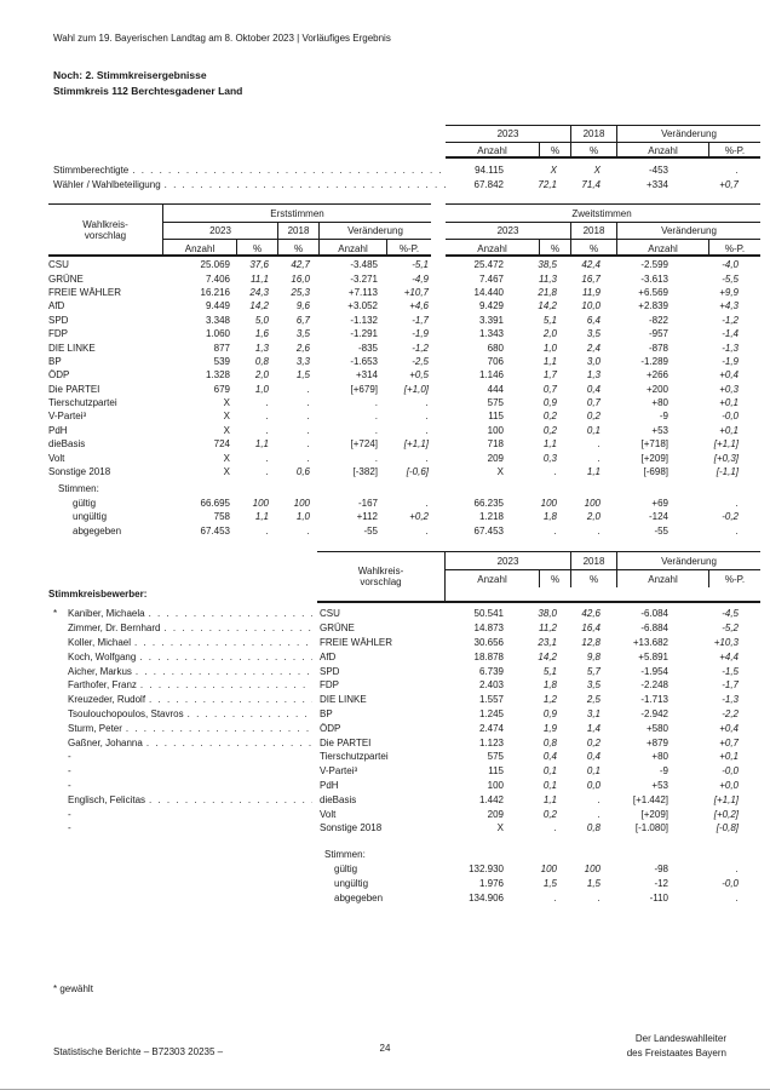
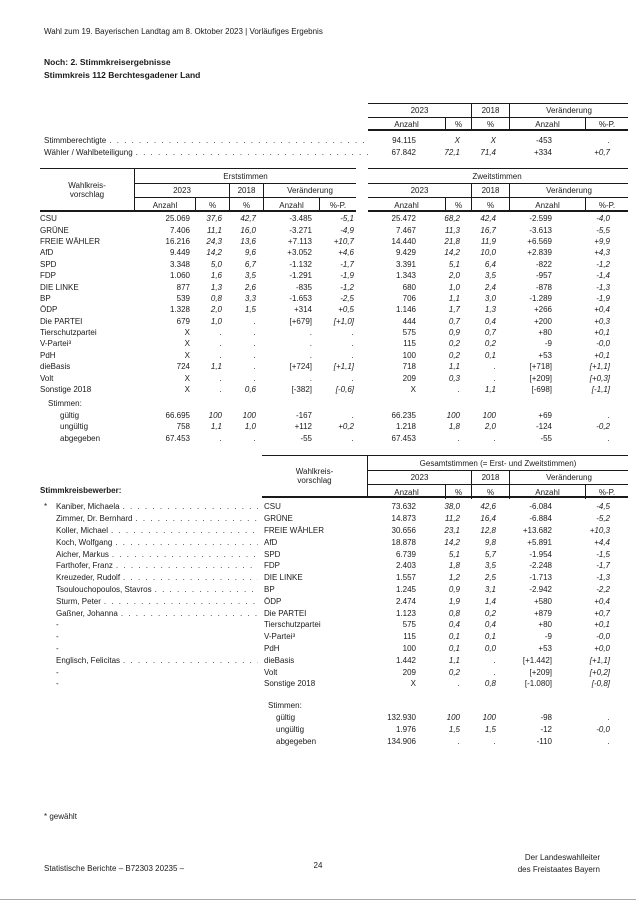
  Wahl zum 19. Bayerischen Landtag am 8. Oktober 2023 | Vorläufiges Ergebnis
  Noch: 2. Stimmkreisergebnisse
  Stimmkreis 112 Berchtesgadener Land
  2023
  2018
  Veränderung
  Anzahl
  %
  %
  Anzahl
  %-P.
  Stimmberechtigte
  94.115
  X
  X
  -453
  .
  Wähler / Wahlbeteiligung
  67.842
  72,1
  71,4
  +334
  +0,7
  Wahlkreis-
  vorschlag
  Erststimmen
  2023
  2018
  Veränderung
  Anzahl
  %
  %
  Anzahl
  %-P.
  Zweitstimmen
  2023
  2018
  Veränderung
  Anzahl
  %
  %
  Anzahl
  %-P.
  CSU
  25.069
  37,6
  42,7
  -3.485
  -5,1
  25.472
- 38,5
+ 68,2
  42,4
  -2.599
  -4,0
  GRÜNE
  7.406
  11,1
  16,0
  -3.271
  -4,9
  7.467
  11,3
  16,7
  -3.613
  -5,5
  FREIE WÄHLER
  16.216
  24,3
- 25,3
+ 13,6
  +7.113
  +10,7
  14.440
  21,8
  11,9
  +6.569
  +9,9
  AfD
  9.449
  14,2
  9,6
  +3.052
  +4,6
  9.429
  14,2
  10,0
  +2.839
  +4,3
  SPD
  3.348
  5,0
  6,7
  -1.132
  -1,7
  3.391
  5,1
  6,4
  -822
  -1,2
  FDP
  1.060
  1,6
  3,5
  -1.291
  -1,9
  1.343
  2,0
  3,5
  -957
  -1,4
  DIE LINKE
  877
  1,3
  2,6
  -835
  -1,2
  680
  1,0
  2,4
  -878
  -1,3
  BP
  539
  0,8
  3,3
  -1.653
  -2,5
  706
  1,1
  3,0
  -1.289
  -1,9
  ÖDP
  1.328
  2,0
  1,5
  +314
  +0,5
  1.146
  1,7
  1,3
  +266
  +0,4
  Die PARTEI
  679
  1,0
  .
  [+679]
  [+1,0]
  444
  0,7
  0,4
  +200
  +0,3
  Tierschutzpartei
  X
  .
  .
  .
  .
  575
  0,9
  0,7
  +80
  +0,1
  V-Partei³
  X
  .
  .
  .
  .
  115
  0,2
  0,2
  -9
  -0,0
  PdH
  X
  .
  .
  .
  .
  100
  0,2
  0,1
  +53
  +0,1
  dieBasis
  724
  1,1
  .
  [+724]
  [+1,1]
  718
  1,1
  .
  [+718]
  [+1,1]
  Volt
  X
  .
  .
  .
  .
  209
  0,3
  .
  [+209]
  [+0,3]
  Sonstige 2018
  X
  .
  0,6
  [-382]
  [-0,6]
  X
  .
  1,1
  [-698]
  [-1,1]
  Stimmen:
  gültig
  66.695
  100
  100
  -167
  .
  66.235
  100
  100
  +69
  .
  ungültig
  758
  1,1
  1,0
  +112
  +0,2
  1.218
  1,8
  2,0
  -124
  -0,2
  abgegeben
  67.453
  .
  .
  -55
  .
  67.453
  .
  .
  -55
  .
  Stimmkreisbewerber:
  Wahlkreis-
  vorschlag
+ Gesamtstimmen (= Erst- und Zweitstimmen)
  2023
  2018
  Veränderung
  Anzahl
  %
  %
  Anzahl
  %-P.
  *
  Kaniber, Michaela
  CSU
- 50.541
+ 73.632
  38,0
  42,6
  -6.084
  -4,5
  Zimmer, Dr. Bernhard
  GRÜNE
  14.873
  11,2
  16,4
  -6.884
  -5,2
  Koller, Michael
  FREIE WÄHLER
  30.656
  23,1
  12,8
  +13.682
  +10,3
  Koch, Wolfgang
  AfD
  18.878
  14,2
  9,8
  +5.891
  +4,4
  Aicher, Markus
  SPD
  6.739
  5,1
  5,7
  -1.954
  -1,5
  Farthofer, Franz
  FDP
  2.403
  1,8
  3,5
  -2.248
  -1,7
  Kreuzeder, Rudolf
  DIE LINKE
  1.557
  1,2
  2,5
  -1.713
  -1,3
  Tsoulouchopoulos, Stavros
  BP
  1.245
  0,9
  3,1
  -2.942
  -2,2
  Sturm, Peter
  ÖDP
  2.474
  1,9
  1,4
  +580
  +0,4
  Gaßner, Johanna
  Die PARTEI
  1.123
  0,8
  0,2
  +879
  +0,7
  -
  Tierschutzpartei
  575
  0,4
  0,4
  +80
  +0,1
  -
  V-Partei³
  115
  0,1
  0,1
  -9
  -0,0
  -
  PdH
  100
  0,1
  0,0
  +53
  +0,0
  Englisch, Felicitas
  dieBasis
  1.442
  1,1
  .
  [+1.442]
  [+1,1]
  -
  Volt
  209
  0,2
  .
  [+209]
  [+0,2]
  -
  Sonstige 2018
  X
  .
  0,8
  [-1.080]
  [-0,8]
  Stimmen:
  gültig
  132.930
  100
  100
  -98
  .
  ungültig
  1.976
  1,5
  1,5
  -12
  -0,0
  abgegeben
  134.906
  .
  .
  -110
  .
  * gewählt
  Statistische Berichte – B72303 20235 –
  24
  Der Landeswahlleiter
  des Freistaates Bayern
